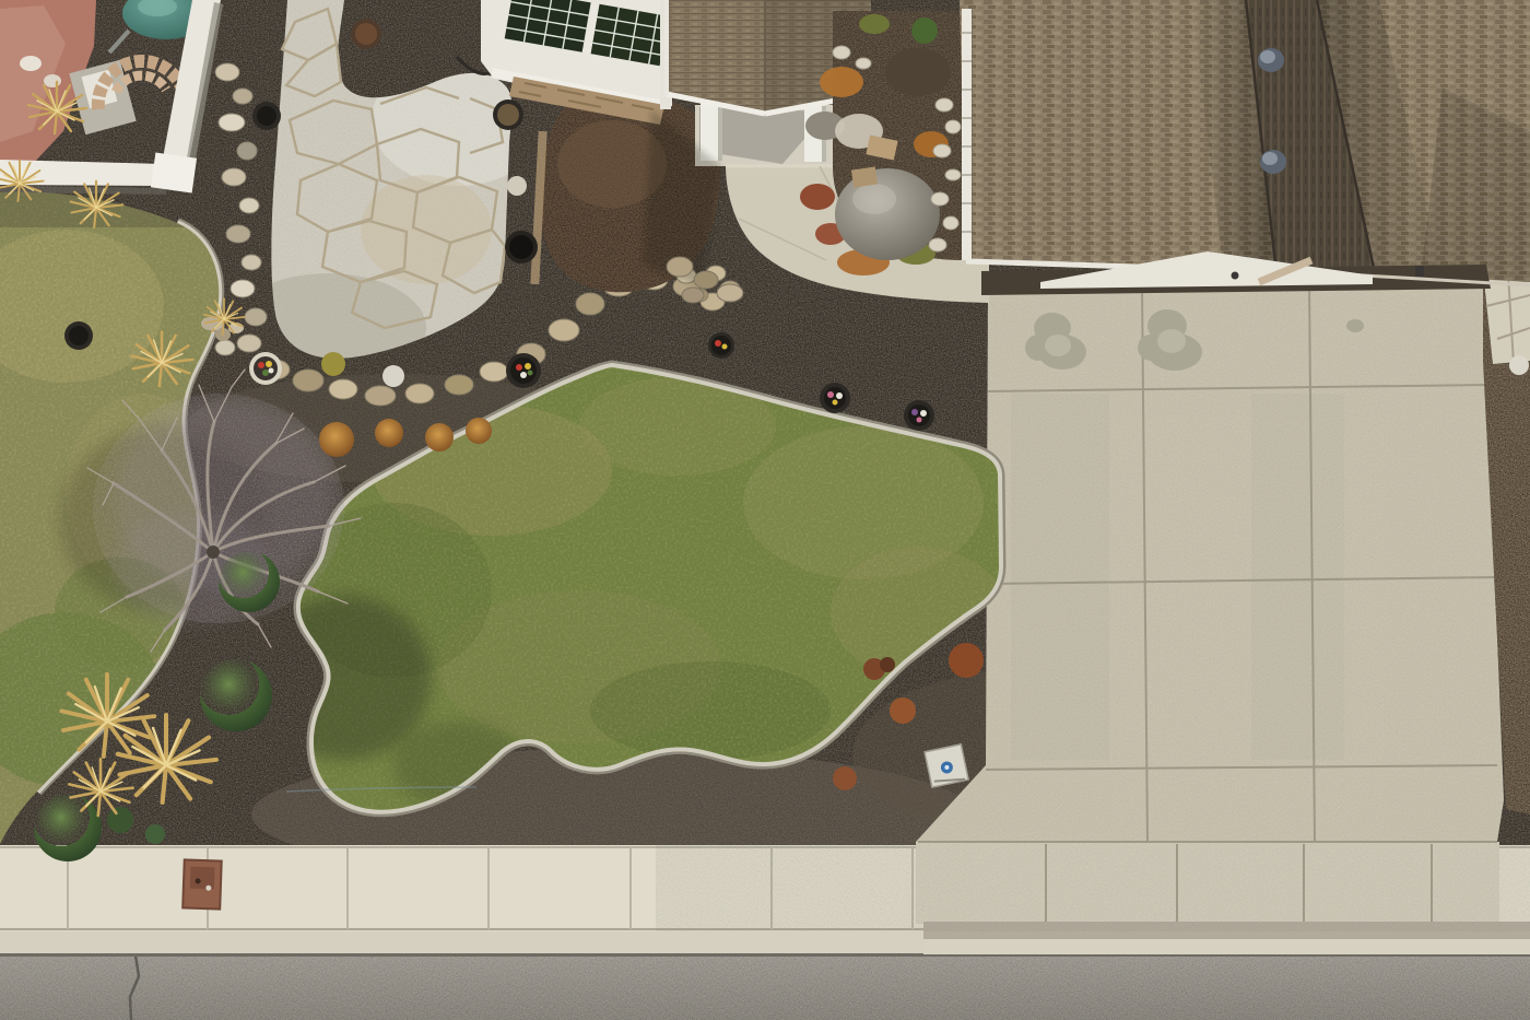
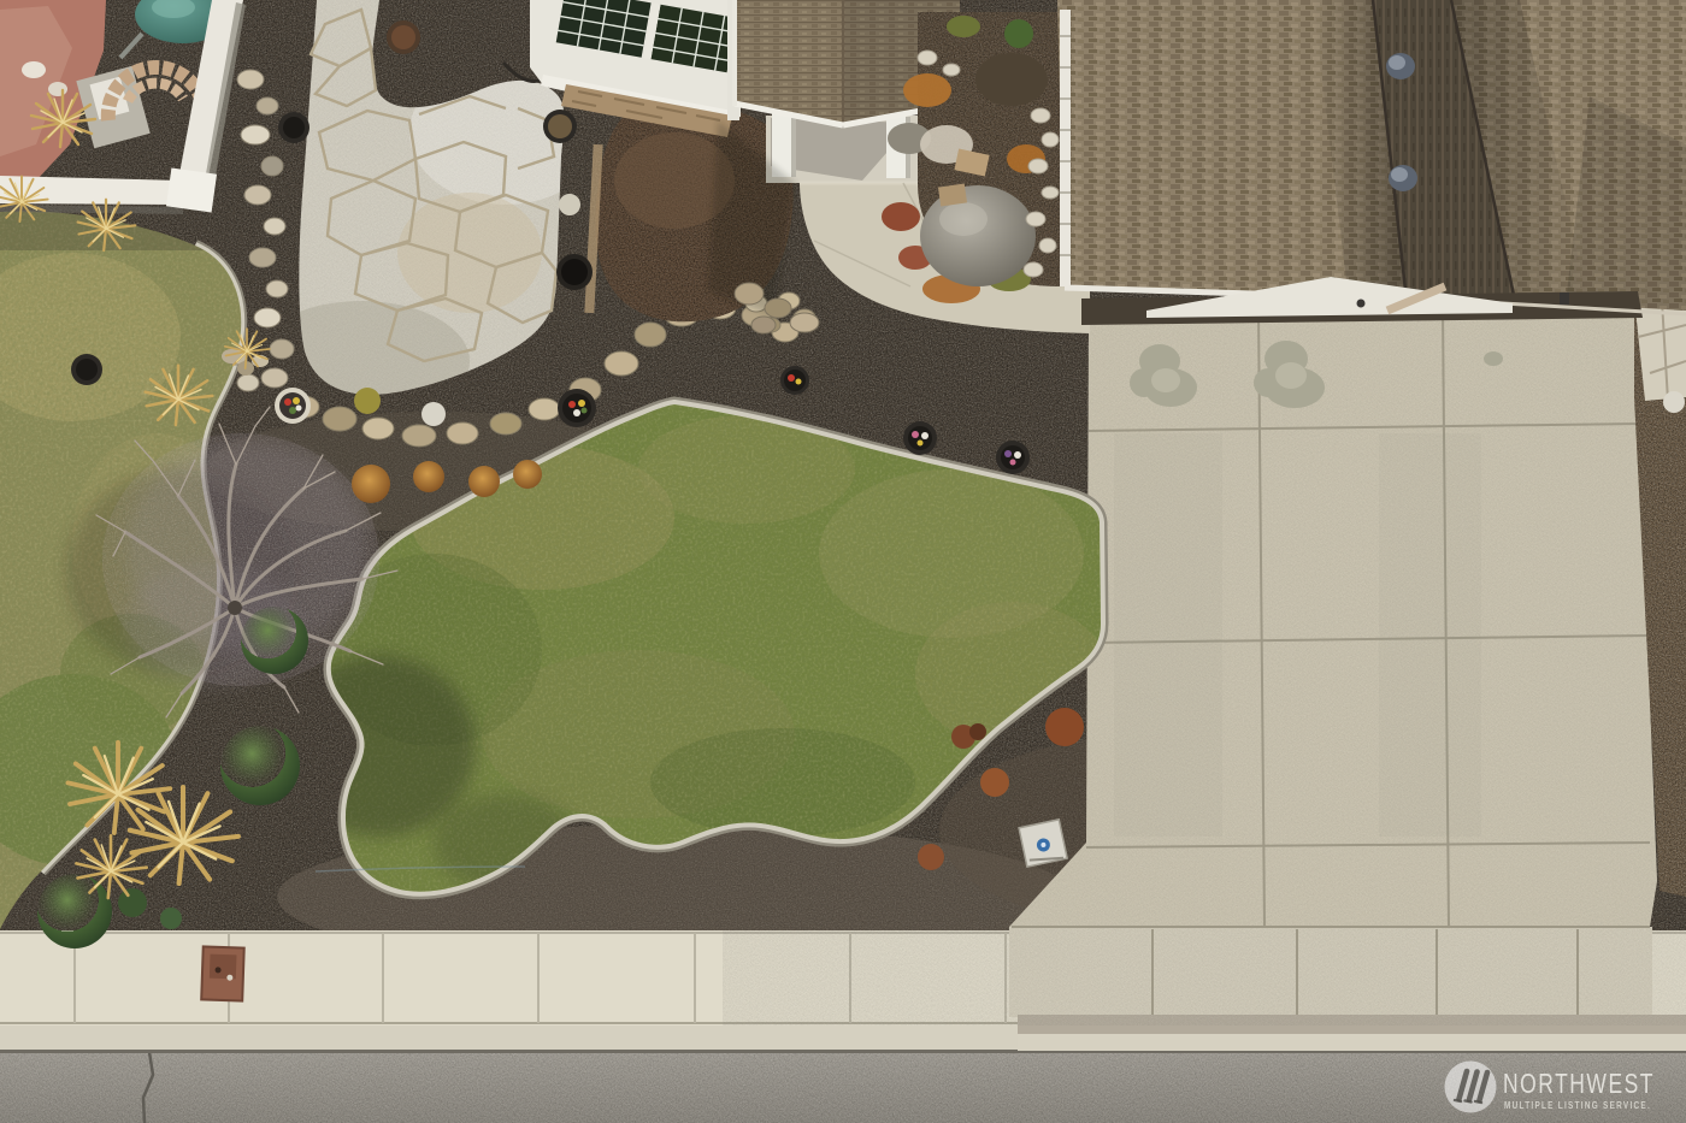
+ NORTHWEST
+ MULTIPLE LISTING SERVICE.
